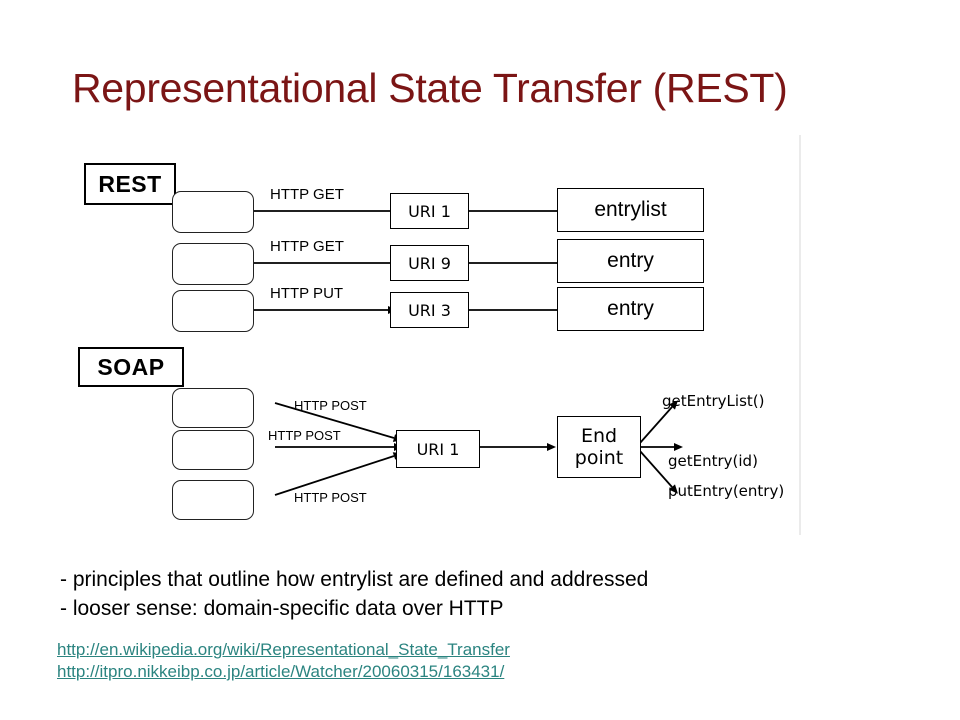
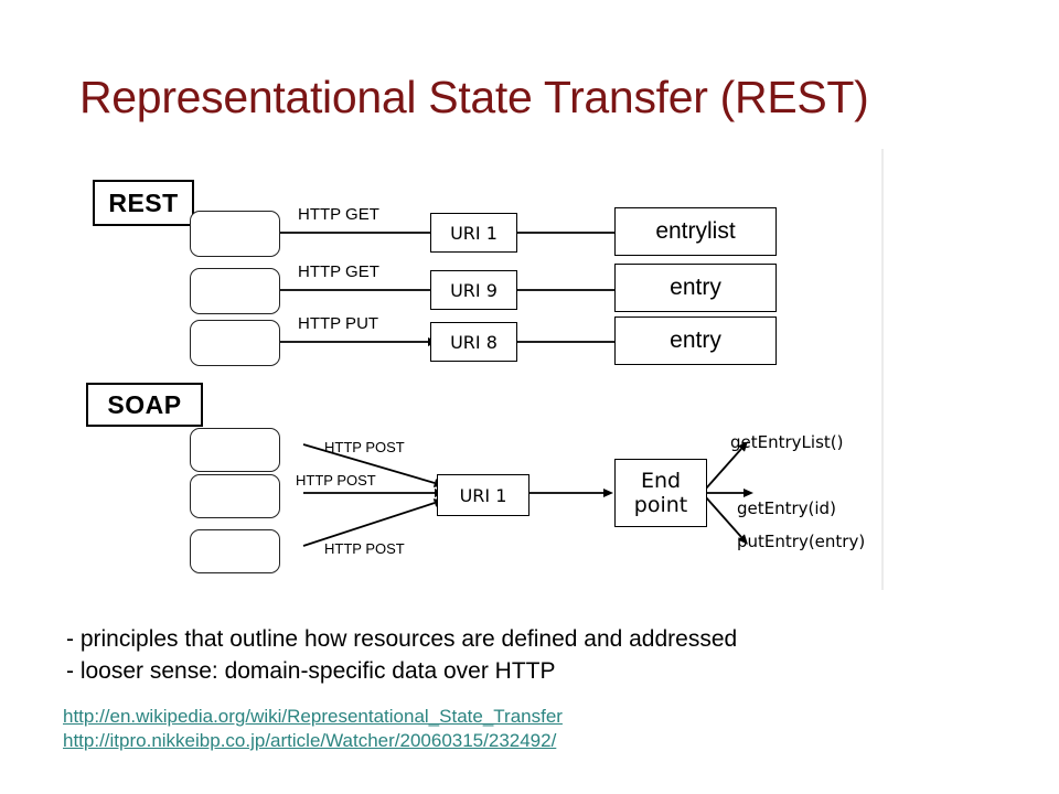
  Representational State Transfer (REST)
  REST
  HTTP GET
  HTTP GET
  HTTP PUT
  URI 1
  URI 9
- URI 3
+ URI 8
  entrylist
  entry
  entry
  SOAP
  HTTP POST
  HTTP POST
  HTTP POST
  URI 1
  End
  point
  getEntryList()
  getEntry(id)
  putEntry(entry)
- - principles that outline how entrylist are defined and addressed
+ - principles that outline how resources are defined and addressed
  - looser sense: domain-specific data over HTTP
  http://en.wikipedia.org/wiki/Representational_State_Transfer
- http://itpro.nikkeibp.co.jp/article/Watcher/20060315/163431/
+ http://itpro.nikkeibp.co.jp/article/Watcher/20060315/232492/
